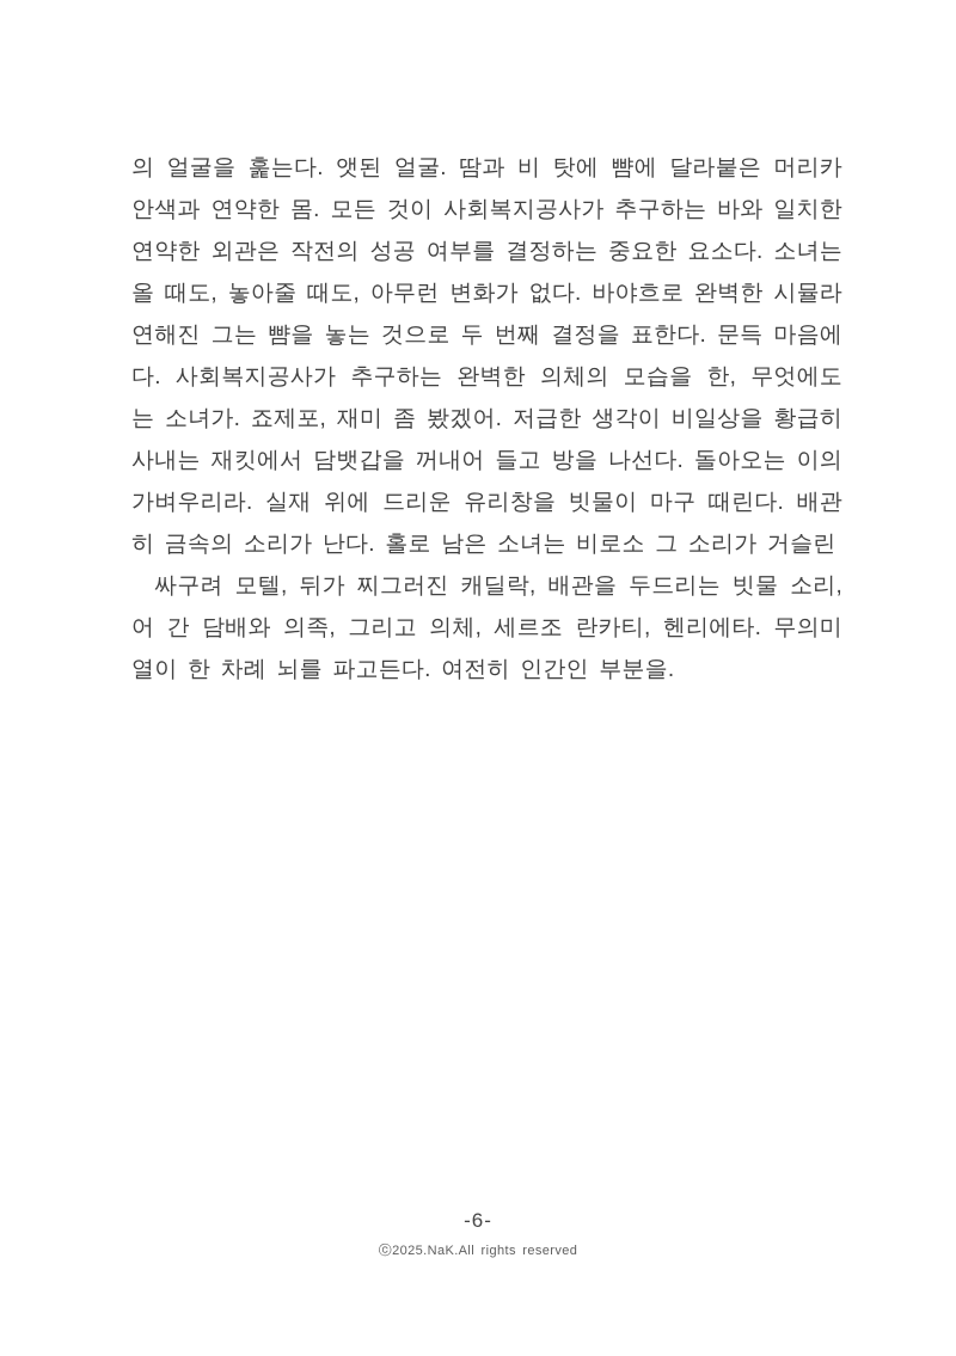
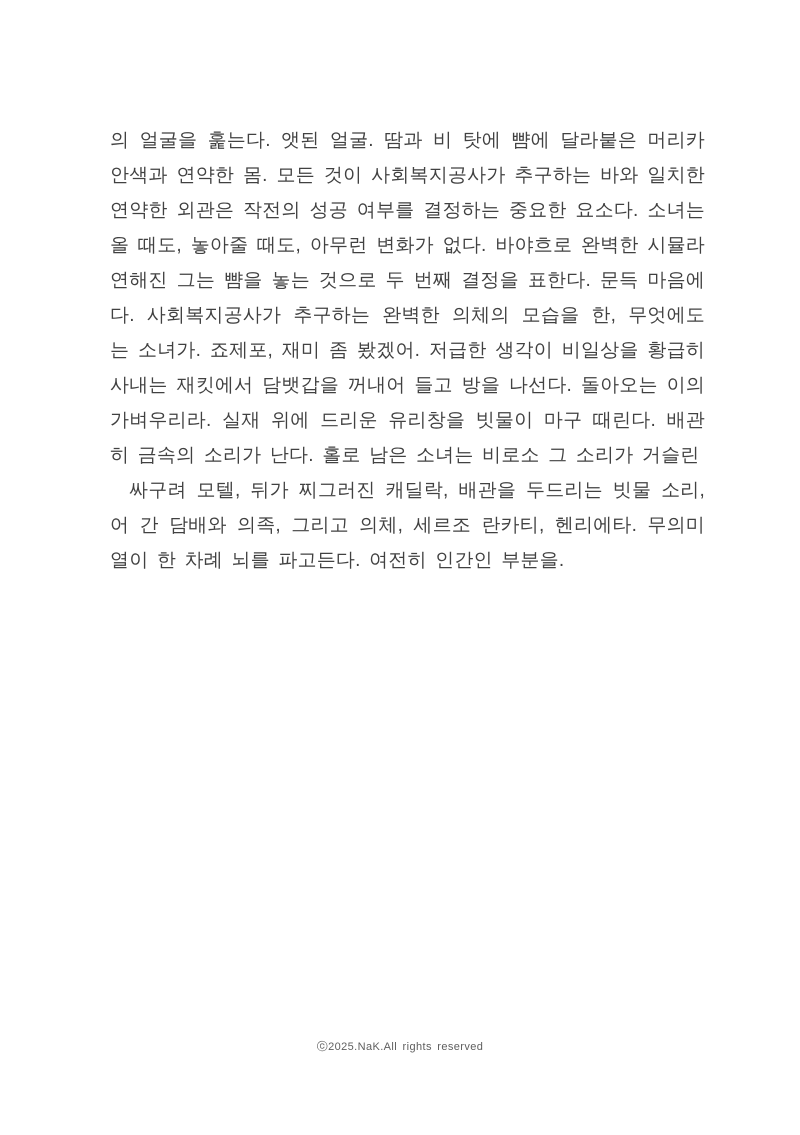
  의 얼굴을 훑는다. 앳된 얼굴. 땀과 비 탓에 뺨에 달라붙은 머리카
  안색과 연약한 몸. 모든 것이 사회복지공사가 추구하는 바와 일치한
  연약한 외관은 작전의 성공 여부를 결정하는 중요한 요소다. 소녀는
  올 때도, 놓아줄 때도, 아무런 변화가 없다. 바야흐로 완벽한 시뮬라
  연해진 그는 뺨을 놓는 것으로 두 번째 결정을 표한다. 문득 마음에
  다. 사회복지공사가 추구하는 완벽한 의체의 모습을 한, 무엇에도
  는 소녀가. 죠제포, 재미 좀 봤겠어. 저급한 생각이 비일상을 황급히
  사내는 재킷에서 담뱃갑을 꺼내어 들고 방을 나선다. 돌아오는 이의
  가벼우리라. 실재 위에 드리운 유리창을 빗물이 마구 때린다. 배관
  히 금속의 소리가 난다. 홀로 남은 소녀는 비로소 그 소리가 거슬린
  싸구려 모텔, 뒤가 찌그러진 캐딜락, 배관을 두드리는 빗물 소리,
  어 간 담배와 의족, 그리고 의체, 세르조 란카티, 헨리에타. 무의미
  열이 한 차례 뇌를 파고든다. 여전히 인간인 부분을.
- -6-
  ⓒ2025.NaK.All rights reserved
